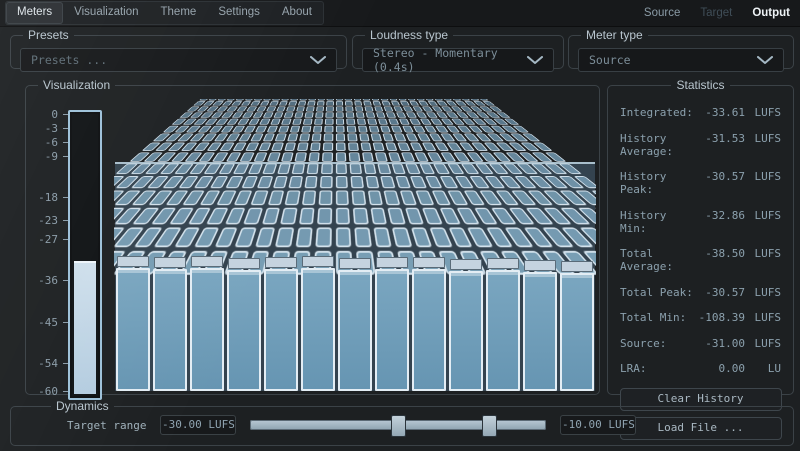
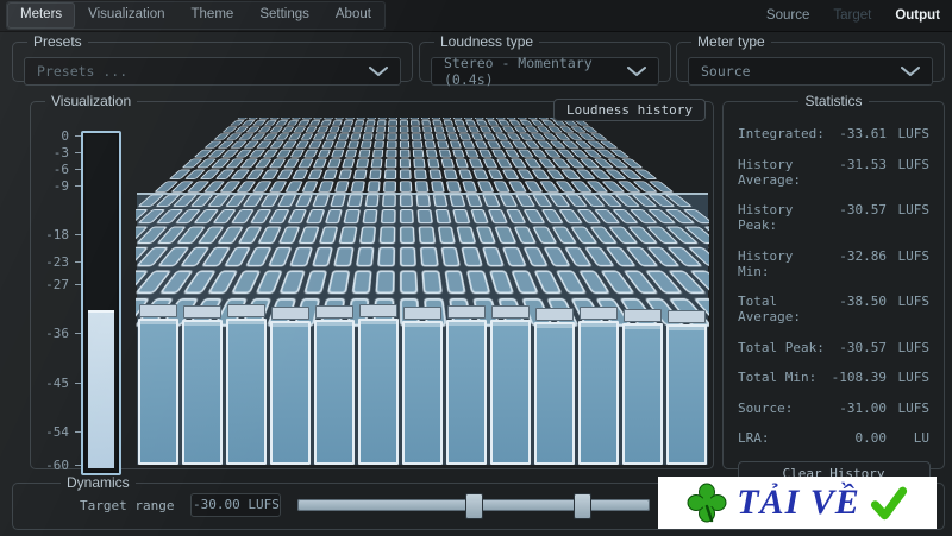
+ Loudness history
+ TẢI VỀ
